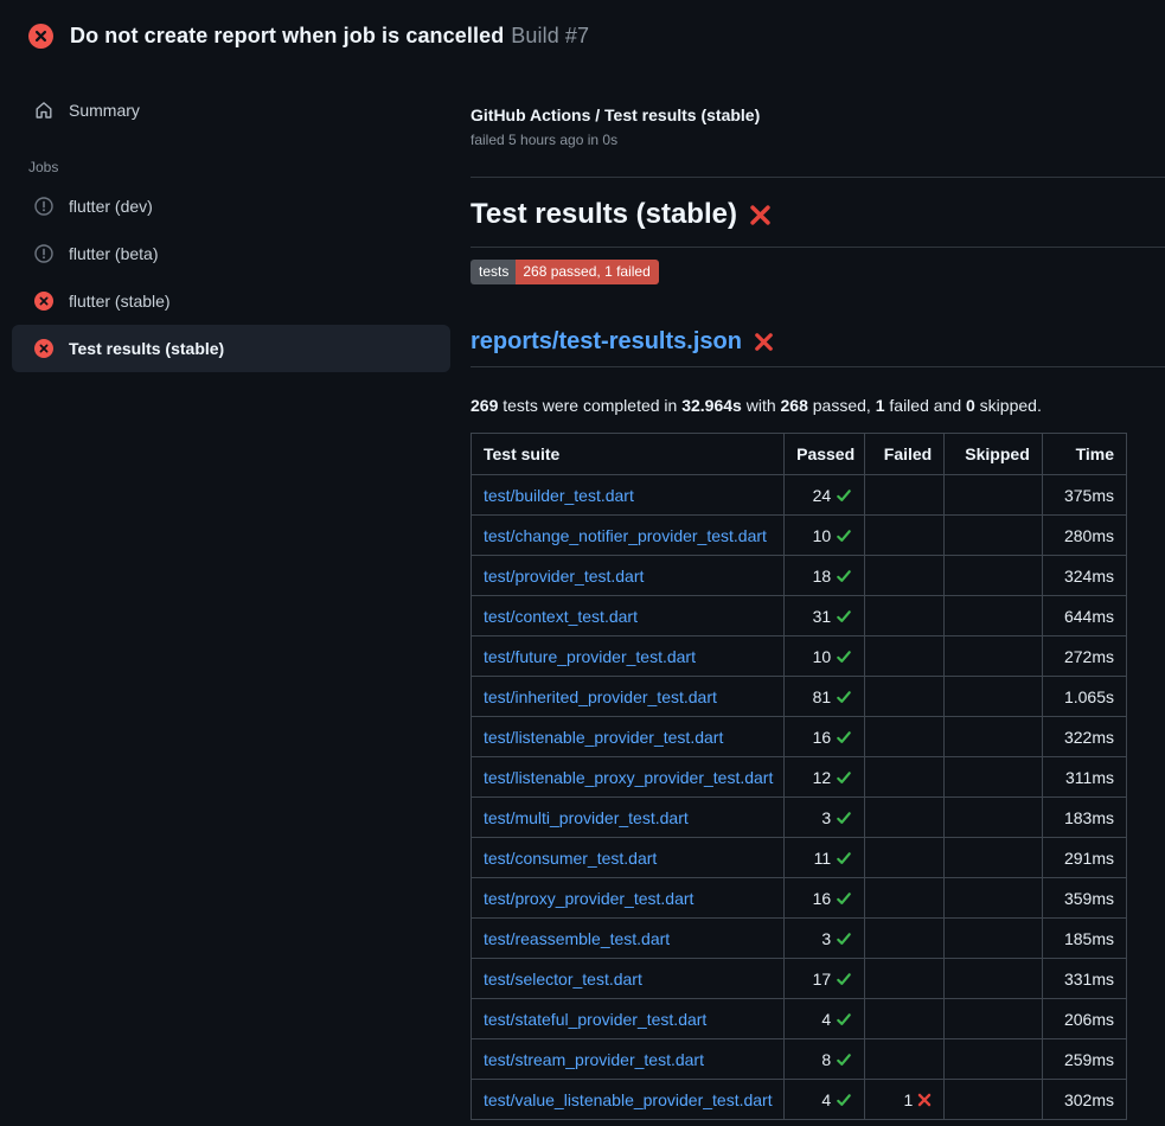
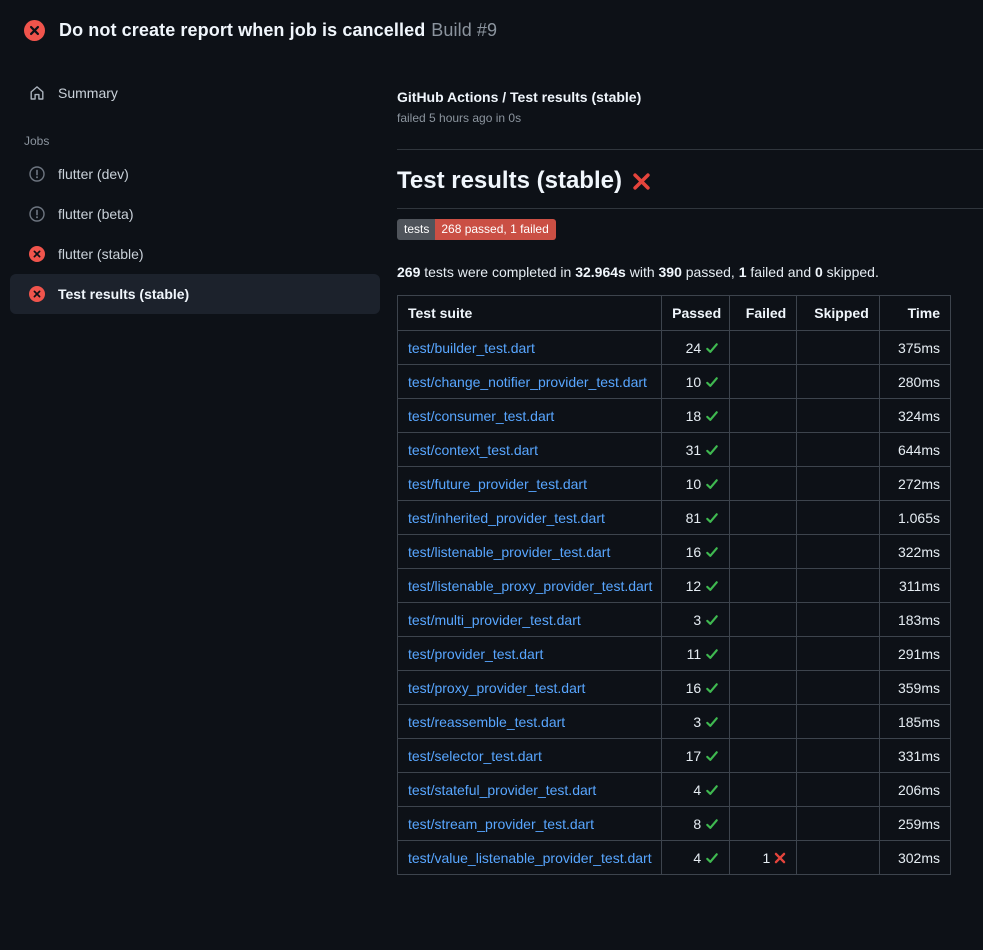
- Do not create report when job is cancelled Build #7
+ Do not create report when job is cancelled Build #9
  Summary
  Jobs
  flutter (dev)
  flutter (beta)
  flutter (stable)
  Test results (stable)
  GitHub Actions / Test results (stable)
  failed 5 hours ago in 0s
  Test results (stable)
  tests
  268 passed, 1 failed
- reports/test-results.json
- 269 tests were completed in 32.964s with 268 passed, 1 failed and 0 skipped.
+ 269 tests were completed in 32.964s with 390 passed, 1 failed and 0 skipped.
  Test suite	Passed	Failed	Skipped	Time
  test/builder_test.dart	24			375ms
  test/change_notifier_provider_test.dart	10			280ms
- test/provider_test.dart	18			324ms
+ test/consumer_test.dart	18			324ms
  test/context_test.dart	31			644ms
  test/future_provider_test.dart	10			272ms
  test/inherited_provider_test.dart	81			1.065s
  test/listenable_provider_test.dart	16			322ms
  test/listenable_proxy_provider_test.dart	12			311ms
  test/multi_provider_test.dart	3			183ms
- test/consumer_test.dart	11			291ms
+ test/provider_test.dart	11			291ms
  test/proxy_provider_test.dart	16			359ms
  test/reassemble_test.dart	3			185ms
  test/selector_test.dart	17			331ms
  test/stateful_provider_test.dart	4			206ms
  test/stream_provider_test.dart	8			259ms
  test/value_listenable_provider_test.dart	4	1		302ms
